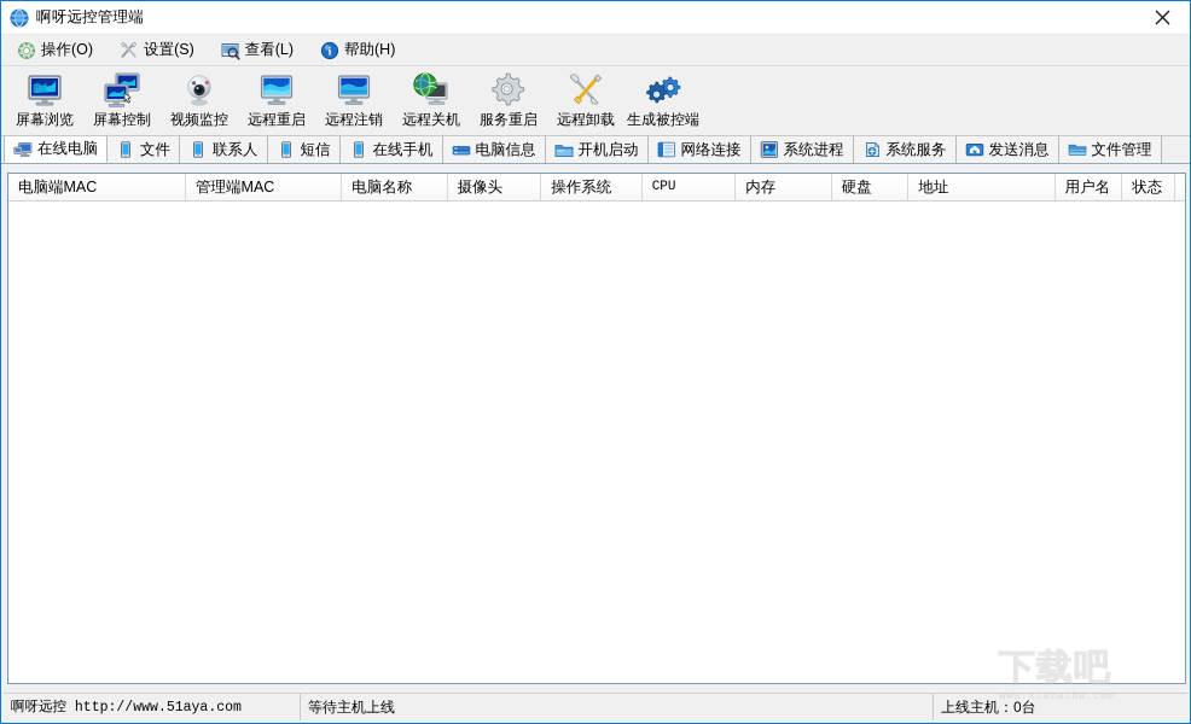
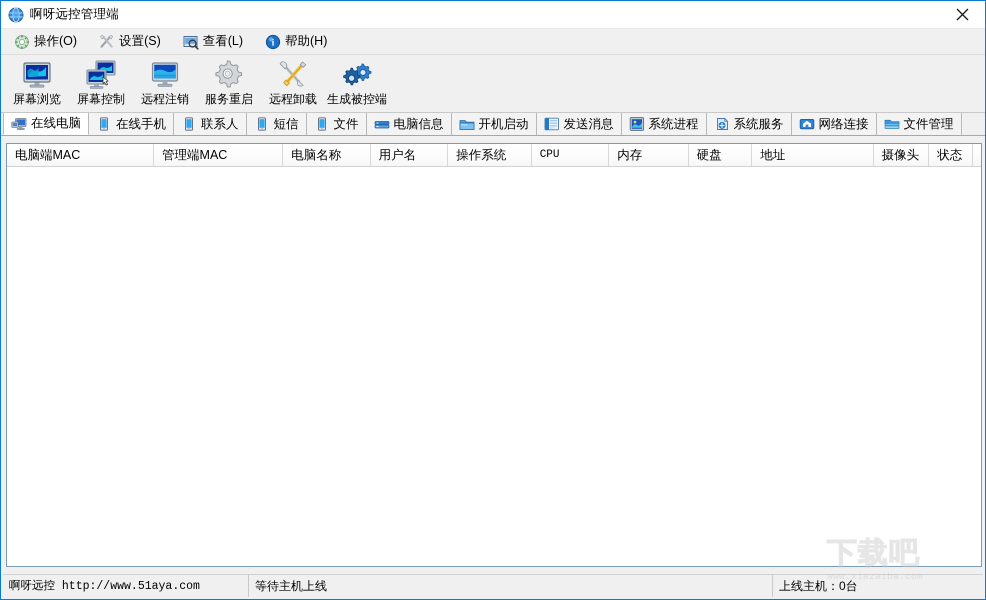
  啊呀远控管理端
  操作(O)
  设置(S)
  查看(L)
  i
  帮助(H)
  屏幕浏览
  屏幕控制
- 视频监控
- 远程重启
  远程注销
- 远程关机
  服务重启
  远程卸载
  生成被控端
  在线电脑
- 文件
+ 在线手机
  联系人
  短信
- 在线手机
+ 文件
  电脑信息
  开机启动
- 网络连接
+ 发送消息
  系统进程
  系统服务
- 发送消息
+ 网络连接
  文件管理
  电脑端MAC
  管理端MAC
  电脑名称
- 摄像头
+ 用户名
  操作系统
  CPU
  内存
  硬盘
  地址
- 用户名
+ 摄像头
  状态
  啊呀远控 http://www.51aya.com
  等待主机上线
  上线主机：0台
  下载吧
  www.xiazaiba.com
